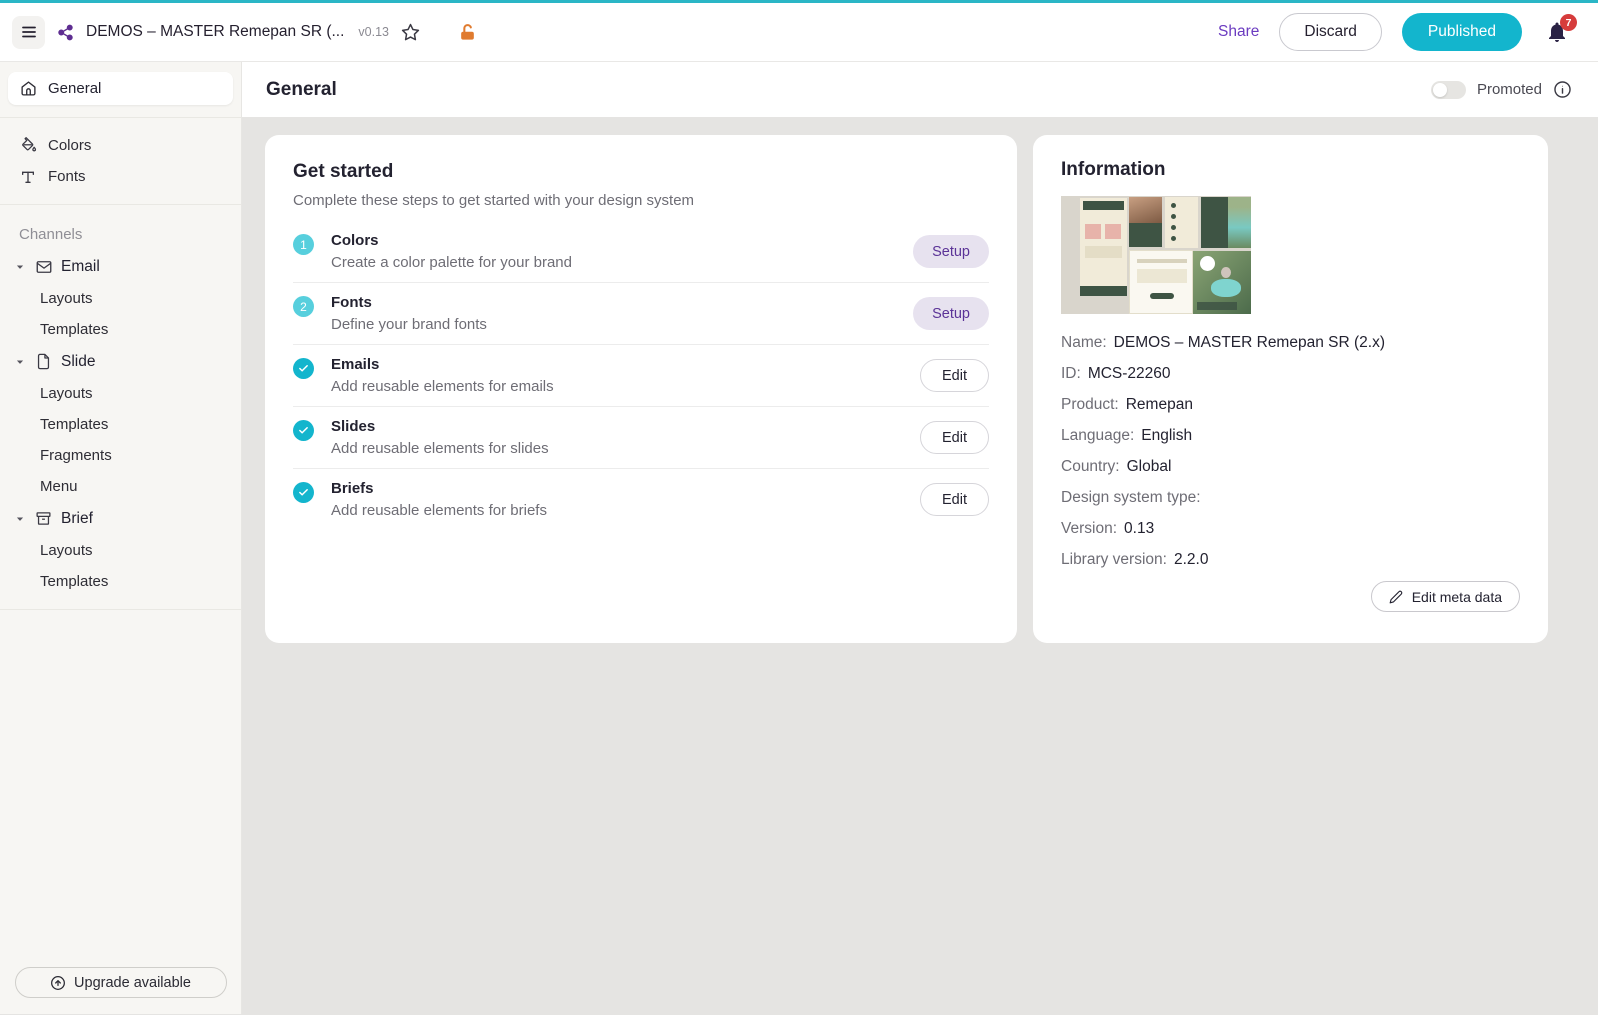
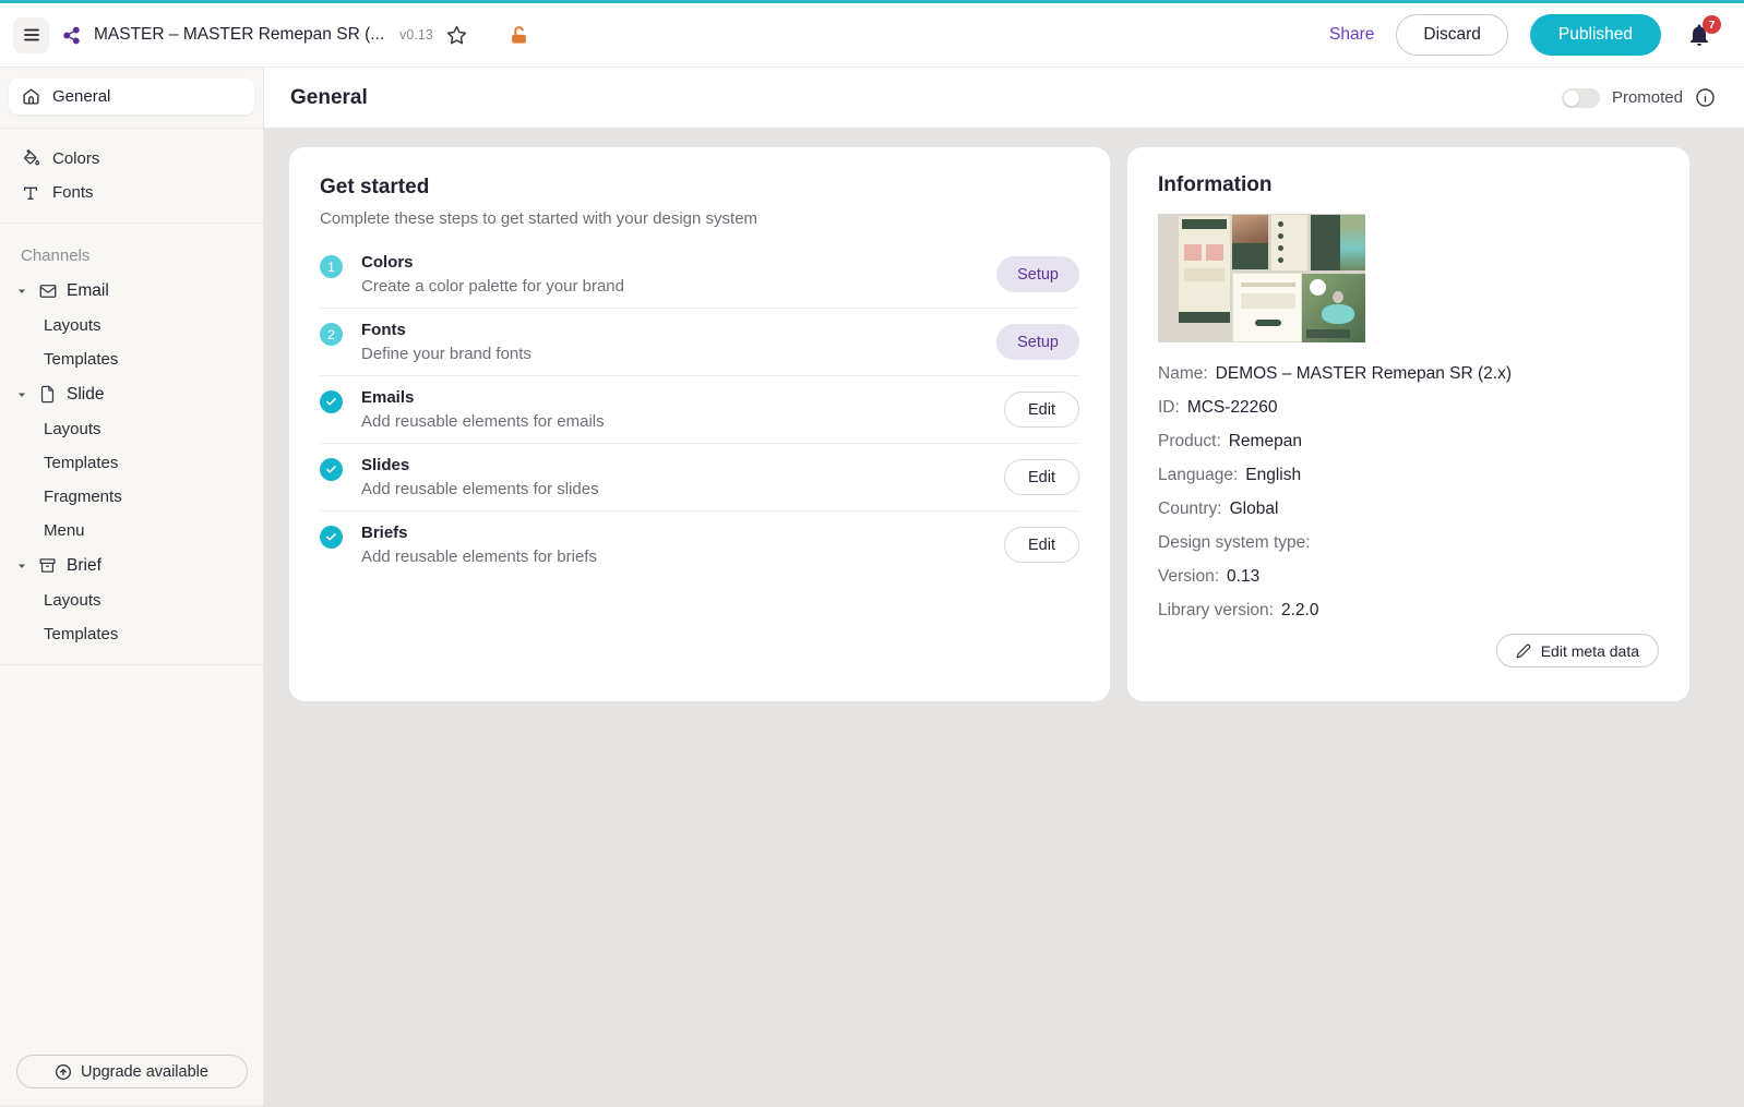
- DEMOS – MASTER Remepan SR (...
+ MASTER – MASTER Remepan SR (...
  v0.13
  Share
  Discard
  Published
  7
  General
  Colors
  Fonts
  Channels
  Email
  Layouts
  Templates
  Slide
  Layouts
  Templates
  Fragments
  Menu
  Brief
  Layouts
  Templates
  Upgrade available
  General
  Promoted
  Get started
  Complete these steps to get started with your design system
  1
  Colors
  Create a color palette for your brand
  Setup
  2
  Fonts
  Define your brand fonts
  Setup
  Emails
  Add reusable elements for emails
  Edit
  Slides
  Add reusable elements for slides
  Edit
  Briefs
  Add reusable elements for briefs
  Edit
  Information
  Name:
  DEMOS – MASTER Remepan SR (2.x)
  ID:
  MCS-22260
  Product:
  Remepan
  Language:
  English
  Country:
  Global
  Design system type:
  Version:
  0.13
  Library version:
  2.2.0
  Edit meta data
